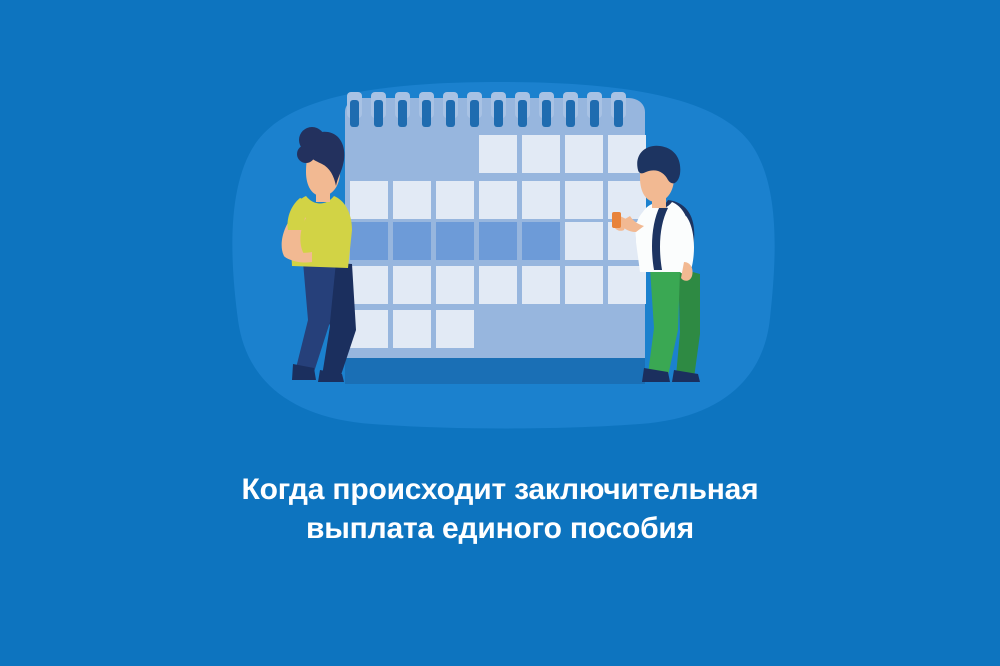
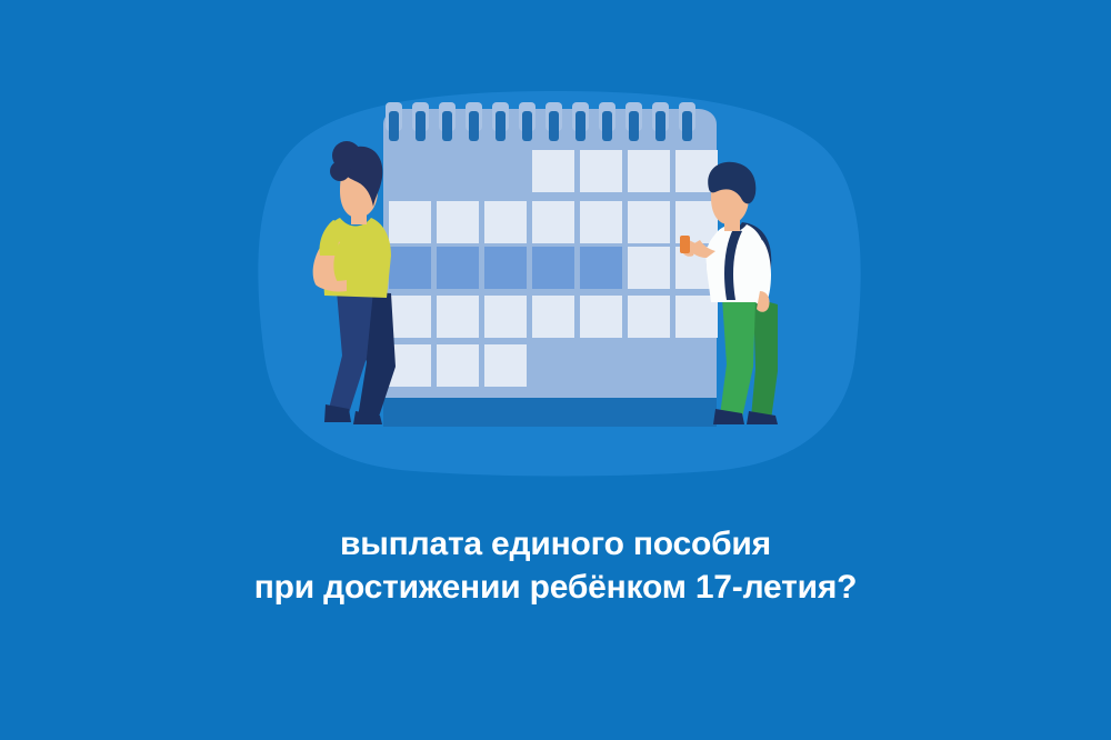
- Когда происходит заключительная
  выплата единого пособия
+ при достижении ребёнком 17-летия?
